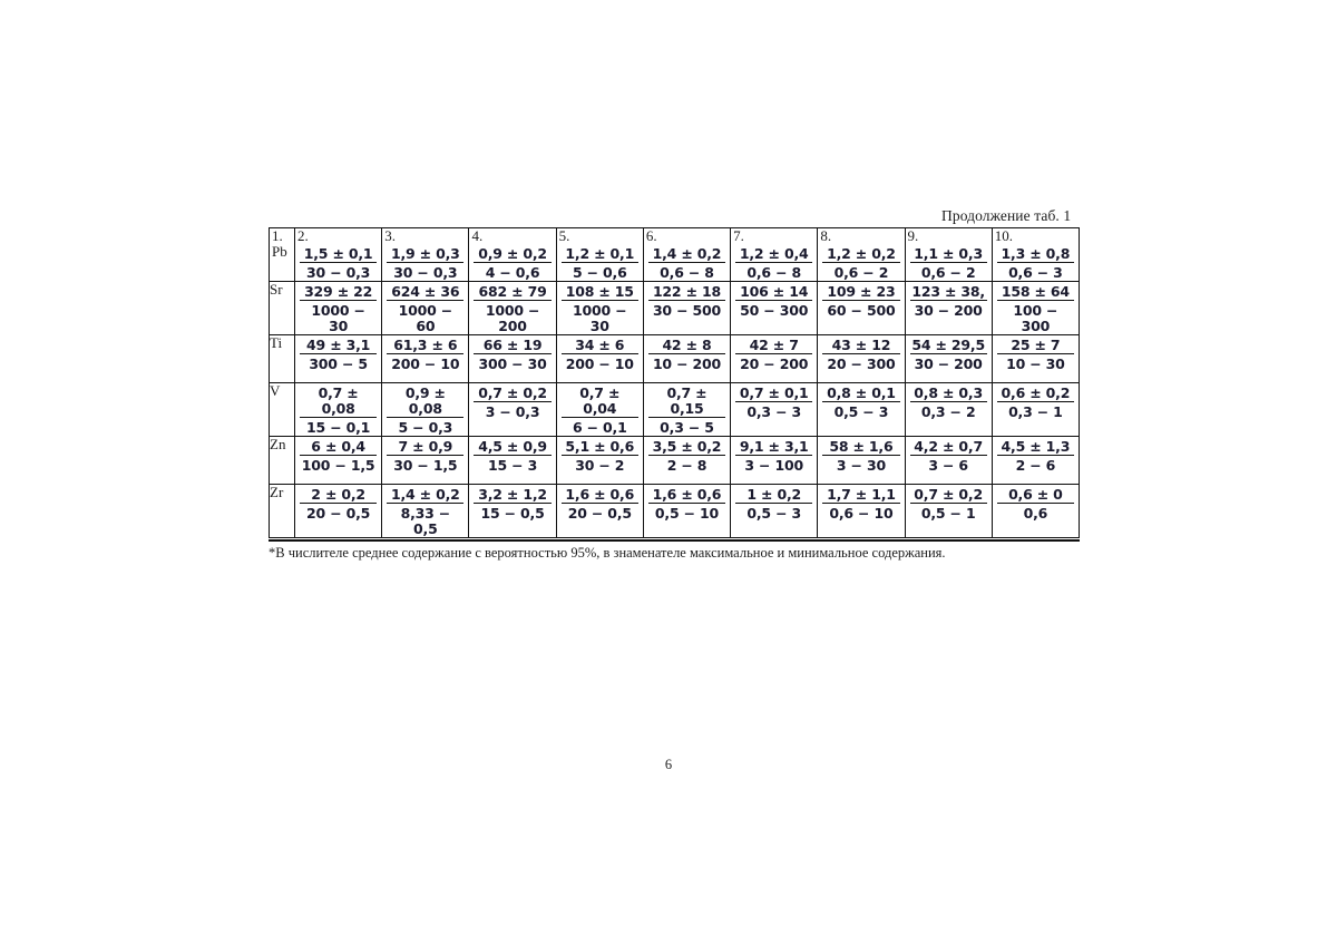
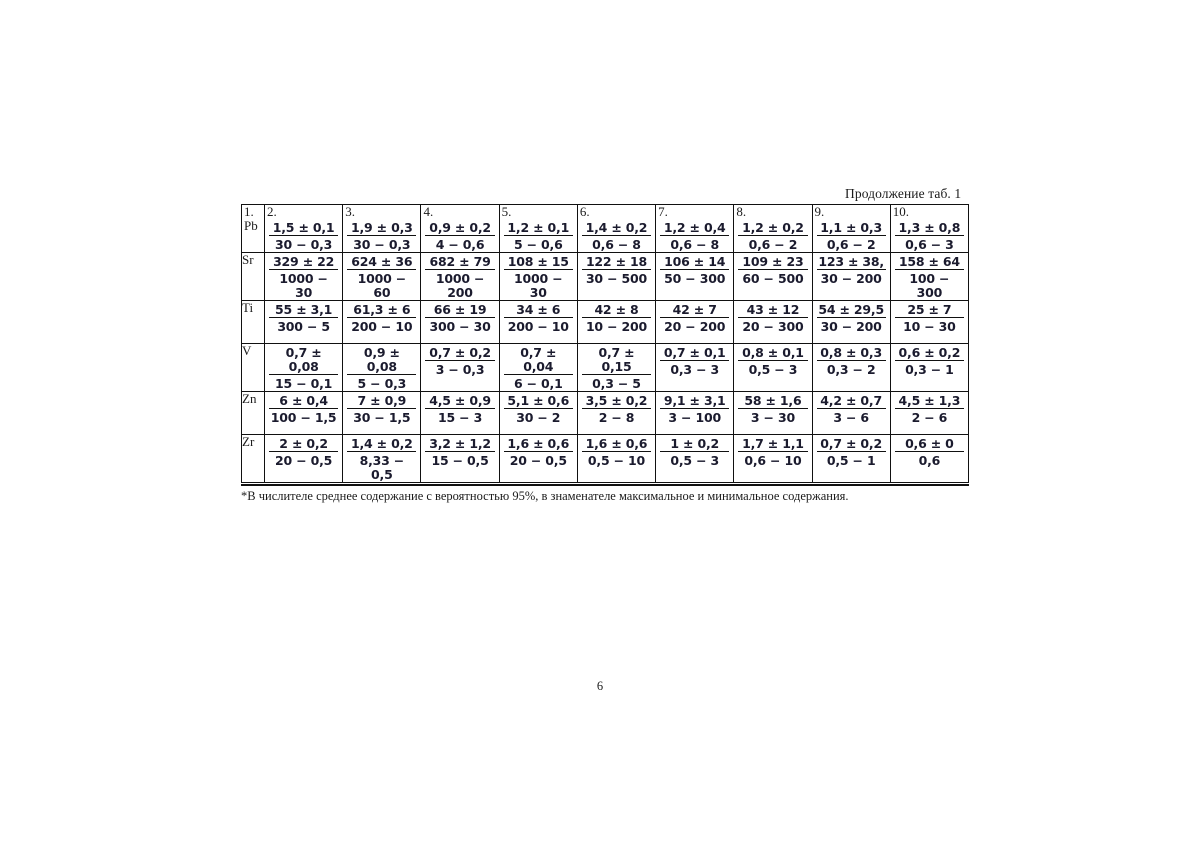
  Продолжение таб. 1
  1. Pb	2. 1,5 ± 0,1 30 − 0,3	3. 1,9 ± 0,3 30 − 0,3	4. 0,9 ± 0,2 4 − 0,6	5. 1,2 ± 0,1 5 − 0,6	6. 1,4 ± 0,2 0,6 − 8	7. 1,2 ± 0,4 0,6 − 8	8. 1,2 ± 0,2 0,6 − 2	9. 1,1 ± 0,3 0,6 − 2	10. 1,3 ± 0,8 0,6 − 3
  Sr	329 ± 22 1000 − 30	624 ± 36 1000 − 60	682 ± 79 1000 − 200	108 ± 15 1000 − 30	122 ± 18 30 − 500	106 ± 14 50 − 300	109 ± 23 60 − 500	123 ± 38, 30 − 200	158 ± 64 100 − 300
- Ti	49 ± 3,1 300 − 5	61,3 ± 6 200 − 10	66 ± 19 300 − 30	34 ± 6 200 − 10	42 ± 8 10 − 200	42 ± 7 20 − 200	43 ± 12 20 − 300	54 ± 29,5 30 − 200	25 ± 7 10 − 30
+ Ti	55 ± 3,1 300 − 5	61,3 ± 6 200 − 10	66 ± 19 300 − 30	34 ± 6 200 − 10	42 ± 8 10 − 200	42 ± 7 20 − 200	43 ± 12 20 − 300	54 ± 29,5 30 − 200	25 ± 7 10 − 30
  V	0,7 ± 0,08 15 − 0,1	0,9 ± 0,08 5 − 0,3	0,7 ± 0,2 3 − 0,3	0,7 ± 0,04 6 − 0,1	0,7 ± 0,15 0,3 − 5	0,7 ± 0,1 0,3 − 3	0,8 ± 0,1 0,5 − 3	0,8 ± 0,3 0,3 − 2	0,6 ± 0,2 0,3 − 1
  Zn	6 ± 0,4 100 − 1,5	7 ± 0,9 30 − 1,5	4,5 ± 0,9 15 − 3	5,1 ± 0,6 30 − 2	3,5 ± 0,2 2 − 8	9,1 ± 3,1 3 − 100	58 ± 1,6 3 − 30	4,2 ± 0,7 3 − 6	4,5 ± 1,3 2 − 6
  Zr	2 ± 0,2 20 − 0,5	1,4 ± 0,2 8,33 − 0,5	3,2 ± 1,2 15 − 0,5	1,6 ± 0,6 20 − 0,5	1,6 ± 0,6 0,5 − 10	1 ± 0,2 0,5 − 3	1,7 ± 1,1 0,6 − 10	0,7 ± 0,2 0,5 − 1	0,6 ± 0 0,6
  *В числителе среднее содержание с вероятностью 95%, в знаменателе максимальное и минимальное содержания.
  6
